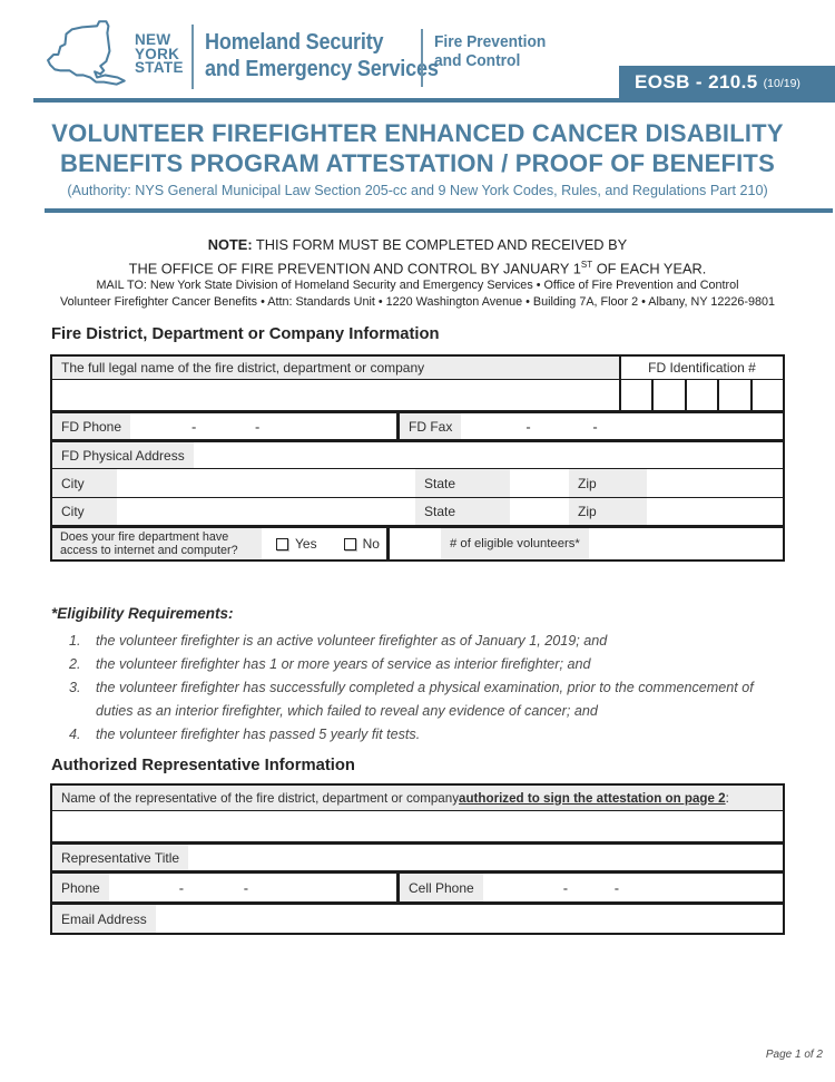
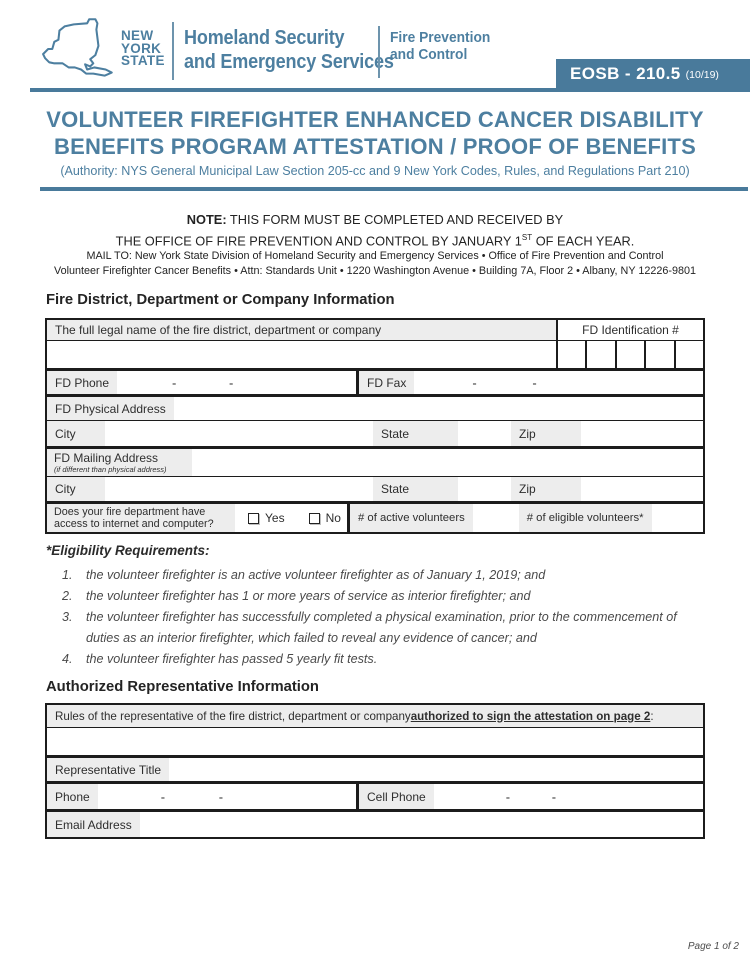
  NEW
  YORK
  STATE
  Homeland Security
  and Emergency Servics
  Fire Prevention
  and Control
  EOSB - 210.5
  (10/19)
  VOLUNTEER FIREFIGHTER ENHANCED CANCER DISABILITY
  BENEFITS PROGRAM ATTESTATION / PROOF OF BENEFITS
  (Authority: NYS General Municipal Law Section 205-cc and 9 New York Codes, Rules, and Regulations Part 210)
  NOTE: THIS FORM MUST BE COMPLETED AND RECEIVED BY
  THE OFFICE OF FIRE PREVENTION AND CONTROL BY JANUARY 1ST OF EACH YEAR.
  MAIL TO: New York State Division of Homeland Security and Emergency Services • Office of Fire Prevention and Control
  Volunteer Firefighter Cancer Benefits • Attn: Standards Unit • 1220 Washington Avenue • Building 7A, Floor 2 • Albany, NY 12226-9801
  Fire District, Department or Company Information
  The full legal name of the fire district, department or company
  FD Identification #
  FD Phone
  -
  -
  FD Fax
  -
  -
  FD Physical Address
  City
  State
  Zip
+ FD Mailing Address
+ (if different than physical address)
  City
  State
  Zip
  Does your fire department have
  access to internet and computer?
  Yes
  No
+ # of active volunteers
  # of eligible volunteers*
  *Eligibility Requirements:
  1.
  the volunteer firefighter is an active volunteer firefighter as of January 1, 2019; and
  2.
  the volunteer firefighter has 1 or more years of service as interior firefighter; and
  3.
  the volunteer firefighter has successfully completed a physical examination, prior to the commencement of duties as an interior firefighter, which failed to reveal any evidence of cancer; and
  4.
  the volunteer firefighter has passed 5 yearly fit tests.
  Authorized Representative Information
- Name of the representative of the fire district, department or company
+ Rules of the representative of the fire district, department or company
  authorized to sign the attestation on page 2
  :
  Representative Title
  Phone
  -
  -
  Cell Phone
  -
  -
  Email Address
  Page 1 of 2
